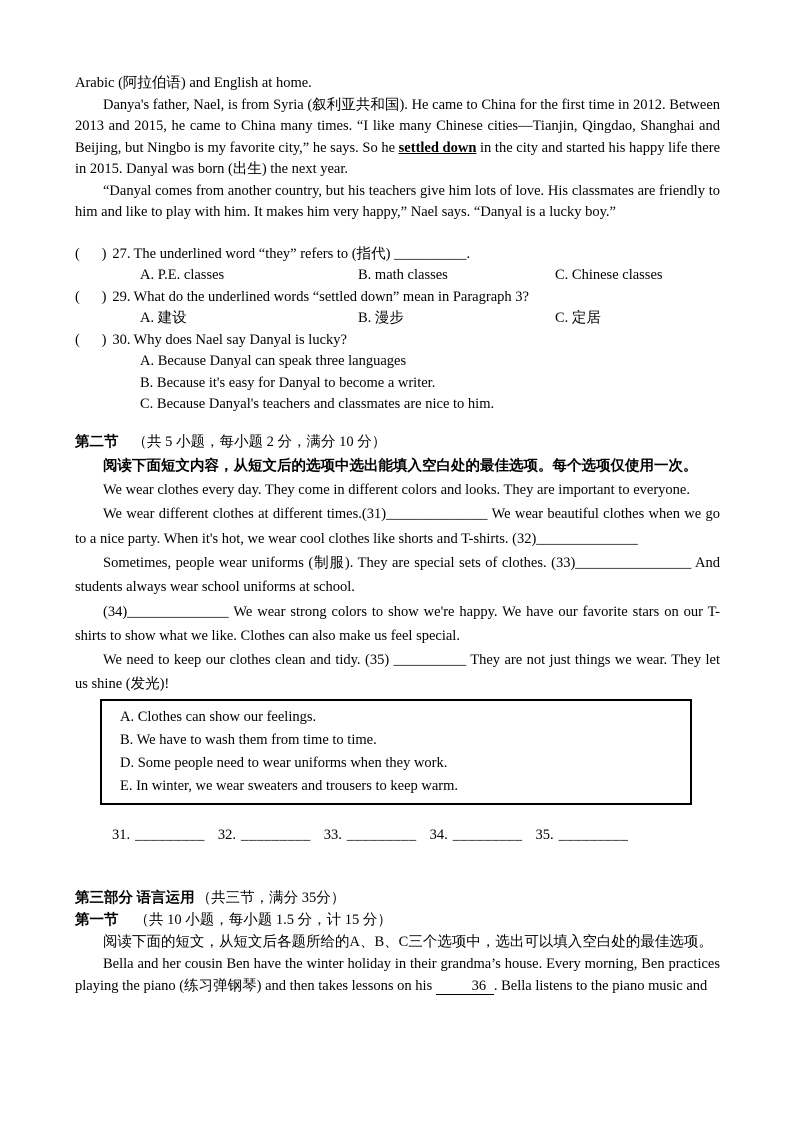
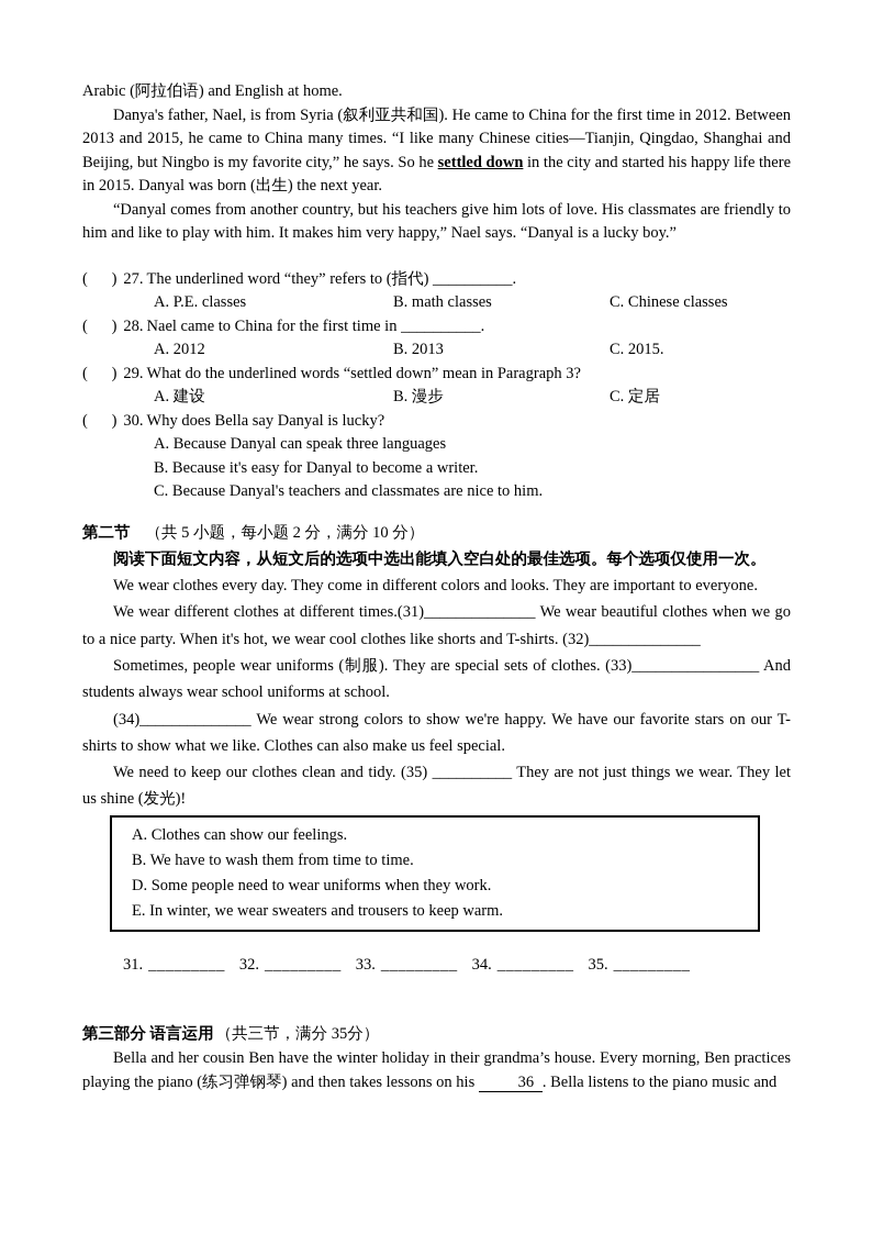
  Arabic (阿拉伯语) and English at home.
  Danya's father, Nael, is from Syria (叙利亚共和国). He came to China for the first time in 2012. Between 2013 and 2015, he came to China many times. “I like many Chinese cities—Tianjin, Qingdao, Shanghai and Beijing, but Ningbo is my favorite city,” he says. So he settled down in the city and started his happy life there in 2015. Danyal was born (出生) the next year.
  “Danyal comes from another country, but his teachers give him lots of love. His classmates are friendly to him and like to play with him. It makes him very happy,” Nael says. “Danyal is a lucky boy.”
  ( ) 27. The underlined word “they” refers to (指代) __________.
  A. P.E. classes
  B. math classes
  C. Chinese classes
+ ( ) 28. Nael came to China for the first time in __________.
+ A. 2012
+ B. 2013
+ C. 2015.
  ( ) 29. What do the underlined words “settled down” mean in Paragraph 3?
  A. 建设
  B. 漫步
  C. 定居
- ( ) 30. Why does Nael say Danyal is lucky?
+ ( ) 30. Why does Bella say Danyal is lucky?
  A. Because Danyal can speak three languages
  B. Because it's easy for Danyal to become a writer.
  C. Because Danyal's teachers and classmates are nice to him.
  第二节 （共 5 小题，每小题 2 分，满分 10 分）
  阅读下面短文内容，从短文后的选项中选出能填入空白处的最佳选项。每个选项仅使用一次。
  We wear clothes every day. They come in different colors and looks. They are important to everyone.
  We wear different clothes at different times.(31)______________ We wear beautiful clothes when we go to a nice party. When it's hot, we wear cool clothes like shorts and T-shirts. (32)______________
  Sometimes, people wear uniforms (制服). They are special sets of clothes. (33)________________ And students always wear school uniforms at school.
  (34)______________ We wear strong colors to show we're happy. We have our favorite stars on our T-shirts to show what we like. Clothes can also make us feel special.
  We need to keep our clothes clean and tidy. (35) __________ They are not just things we wear. They let us shine (发光)!
  A. Clothes can show our feelings.
  B. We have to wash them from time to time.
  D. Some people need to wear uniforms when they work.
  E. In winter, we wear sweaters and trousers to keep warm.
  31. _________
  32. _________
  33. _________
  34. _________
  35. _________
  第三部分 语言运用 （共三节，满分 35分）
- 第一节 （共 10 小题，每小题 1.5 分，计 15 分）
- 阅读下面的短文，从短文后各题所给的A、B、C三个选项中，选出可以填入空白处的最佳选项。
  Bella and her cousin Ben have the winter holiday in their grandma’s house. Every morning, Ben practices playing the piano (练习弹钢琴) and then takes lessons on his 36 . Bella listens to the piano music and
